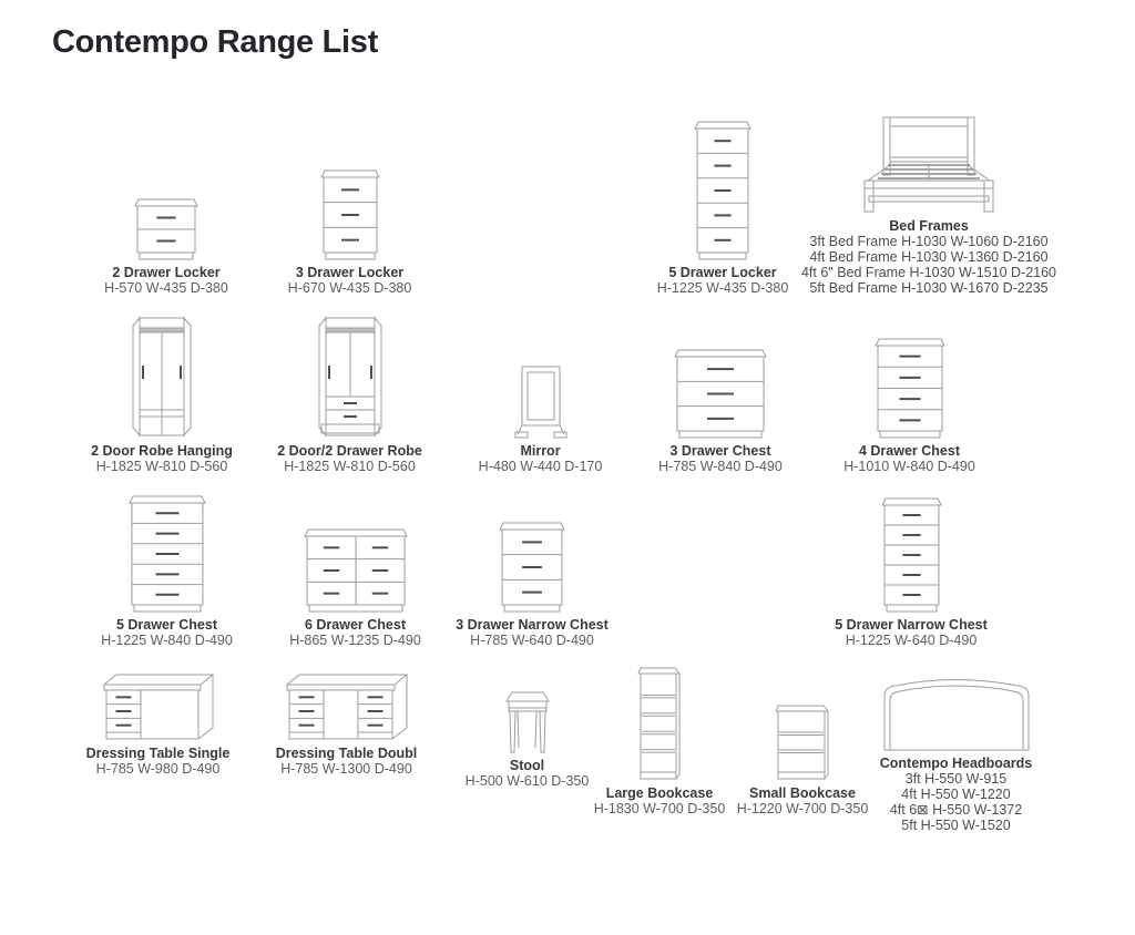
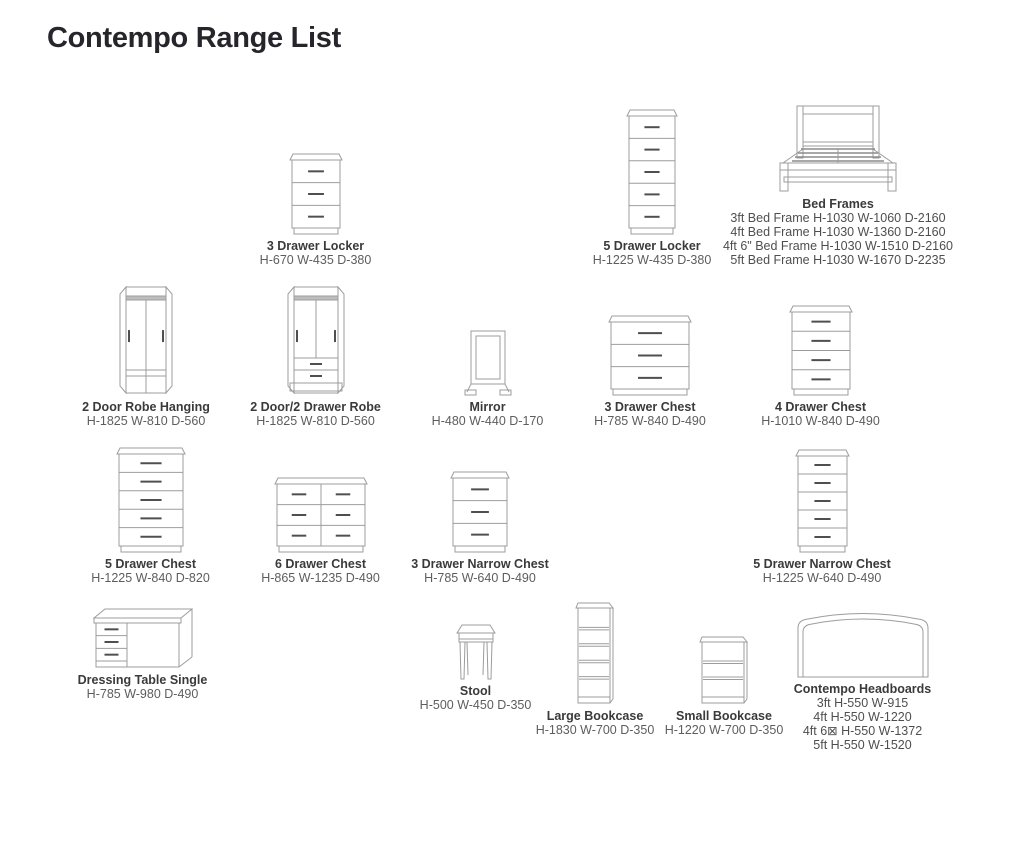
  Contempo Range List
- 2 Drawer Locker
- H-570 W-435 D-380
  3 Drawer Locker
  H-670 W-435 D-380
  5 Drawer Locker
  H-1225 W-435 D-380
  Bed Frames
  3ft Bed Frame H-1030 W-1060 D-2160
  4ft Bed Frame H-1030 W-1360 D-2160
  4ft 6" Bed Frame H-1030 W-1510 D-2160
  5ft Bed Frame H-1030 W-1670 D-2235
  2 Door Robe Hanging
  H-1825 W-810 D-560
  2 Door/2 Drawer Robe
  H-1825 W-810 D-560
  Mirror
  H-480 W-440 D-170
  3 Drawer Chest
  H-785 W-840 D-490
  4 Drawer Chest
  H-1010 W-840 D-490
  5 Drawer Chest
- H-1225 W-840 D-490
+ H-1225 W-840 D-820
  6 Drawer Chest
  H-865 W-1235 D-490
  3 Drawer Narrow Chest
  H-785 W-640 D-490
  5 Drawer Narrow Chest
  H-1225 W-640 D-490
  Dressing Table Single
  H-785 W-980 D-490
- Dressing Table Doubl
- H-785 W-1300 D-490
  Stool
- H-500 W-610 D-350
+ H-500 W-450 D-350
  Large Bookcase
  H-1830 W-700 D-350
  Small Bookcase
  H-1220 W-700 D-350
  Contempo Headboards
  3ft H-550 W-915
  4ft H-550 W-1220
  4ft 6⊠ H-550 W-1372
  5ft H-550 W-1520
